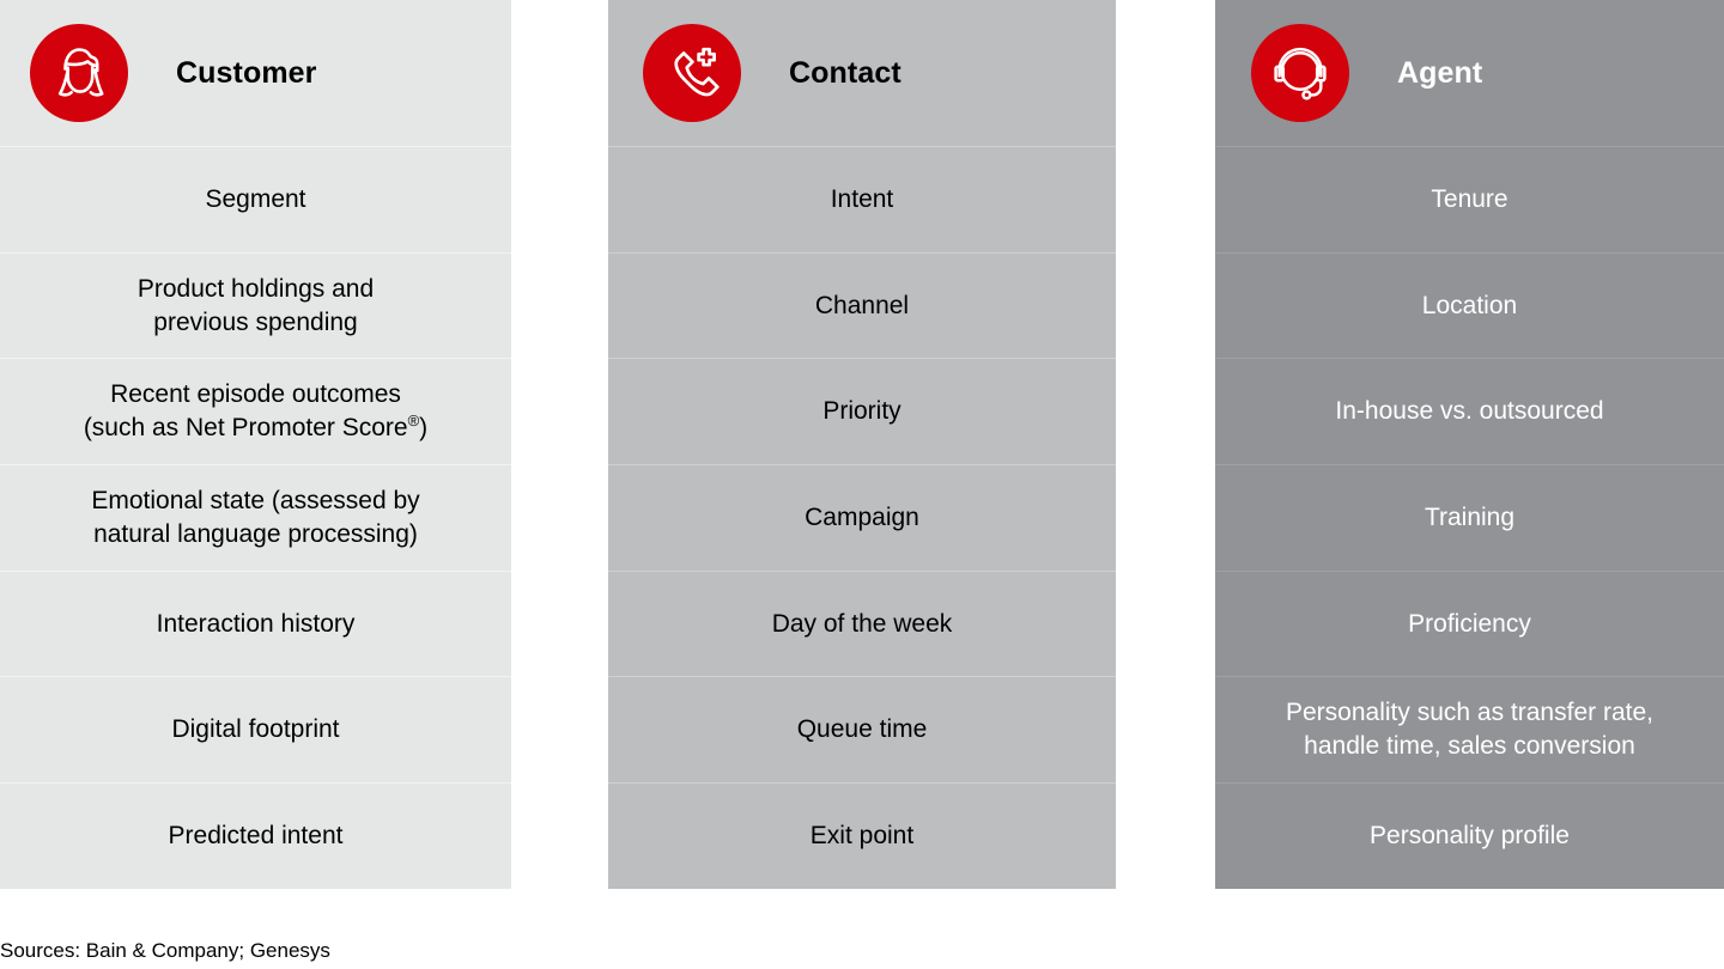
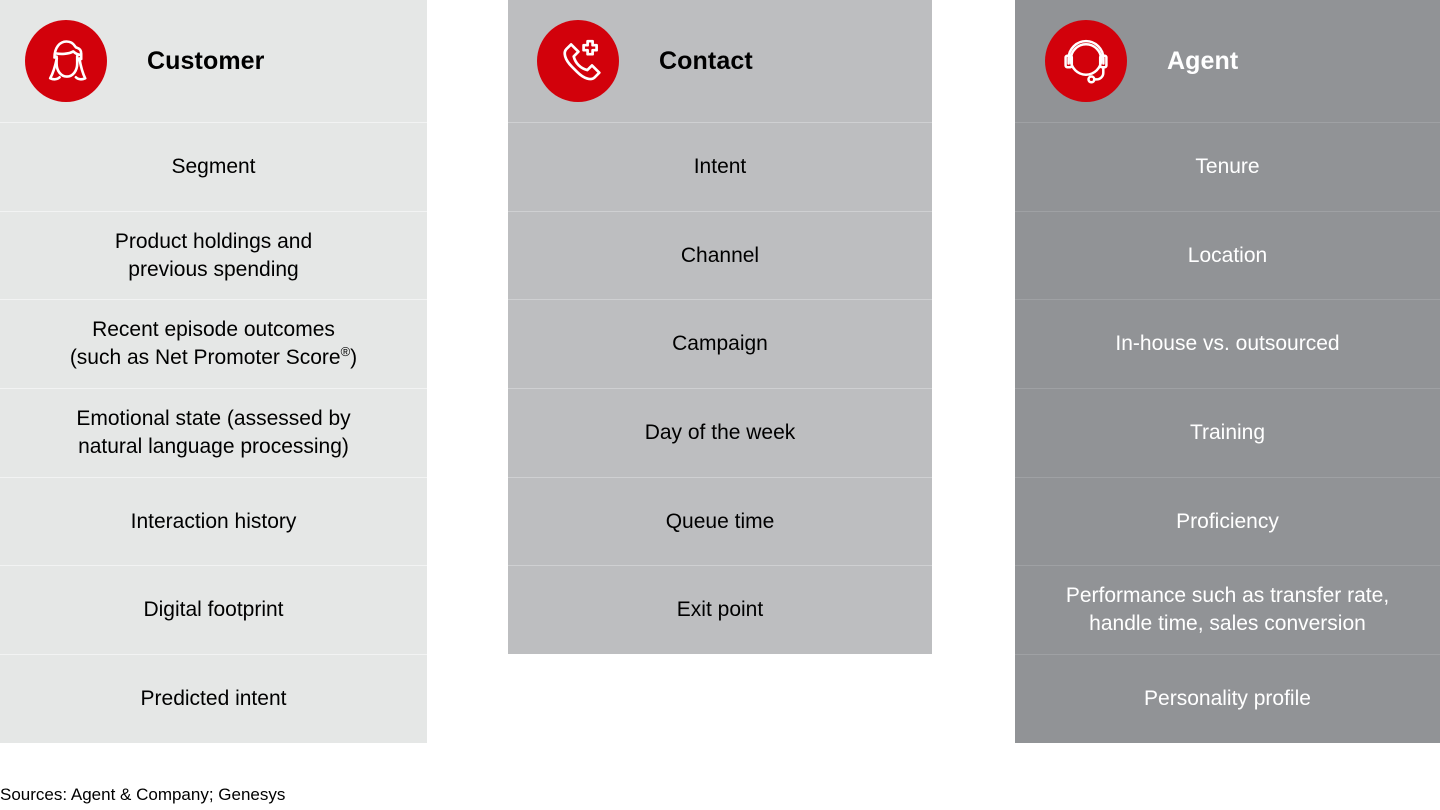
  Customer
  Segment
  Product holdings and
  previous spending
  Recent episode outcomes
  (such as Net Promoter Score®)
  Emotional state (assessed by
  natural language processing)
  Interaction history
  Digital footprint
  Predicted intent
  Contact
  Intent
  Channel
- Priority
  Campaign
  Day of the week
  Queue time
  Exit point
  Agent
  Tenure
  Location
  In-house vs. outsourced
  Training
  Proficiency
- Personality such as transfer rate,
+ Performance such as transfer rate,
  handle time, sales conversion
  Personality profile
- Sources: Bain & Company; Genesys
+ Sources: Agent & Company; Genesys
